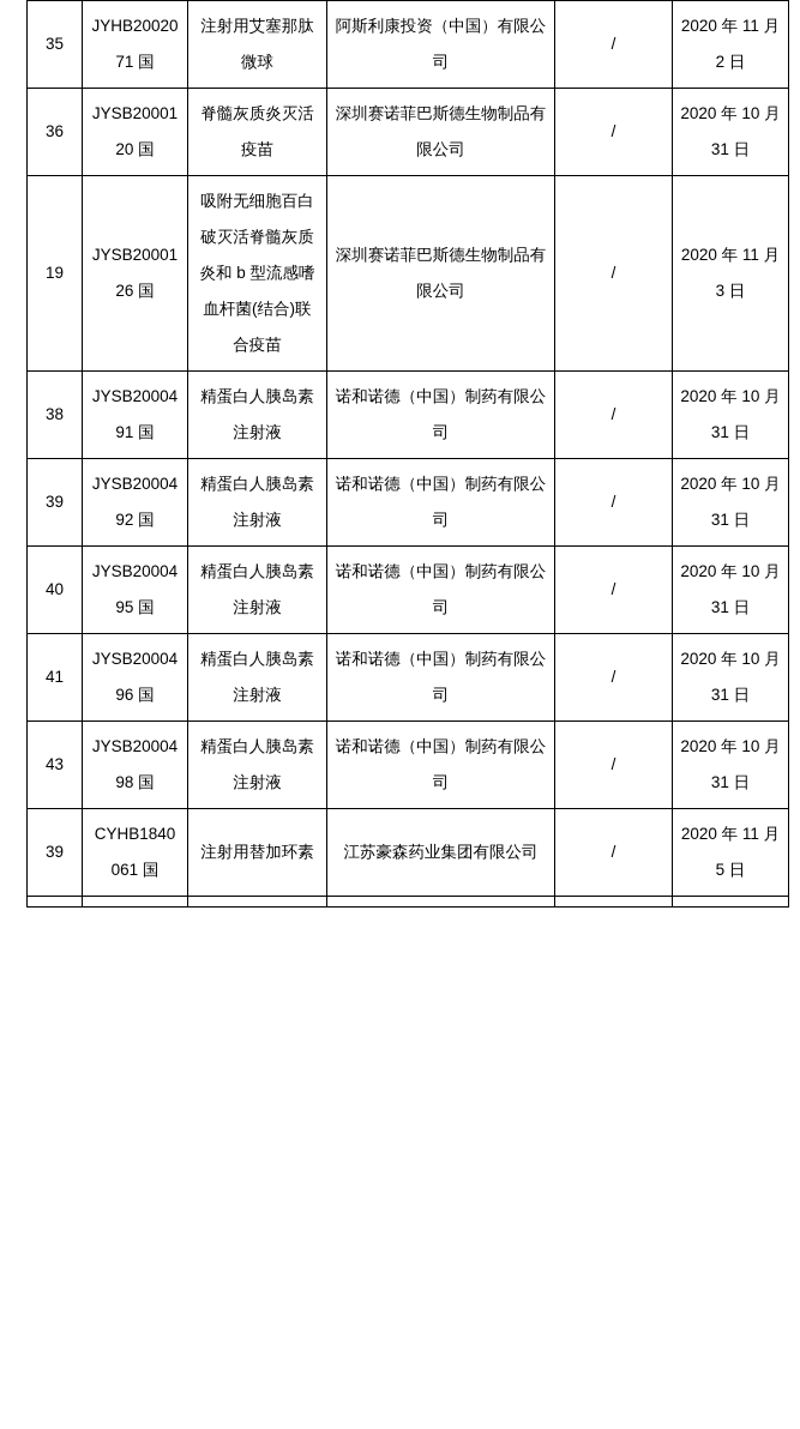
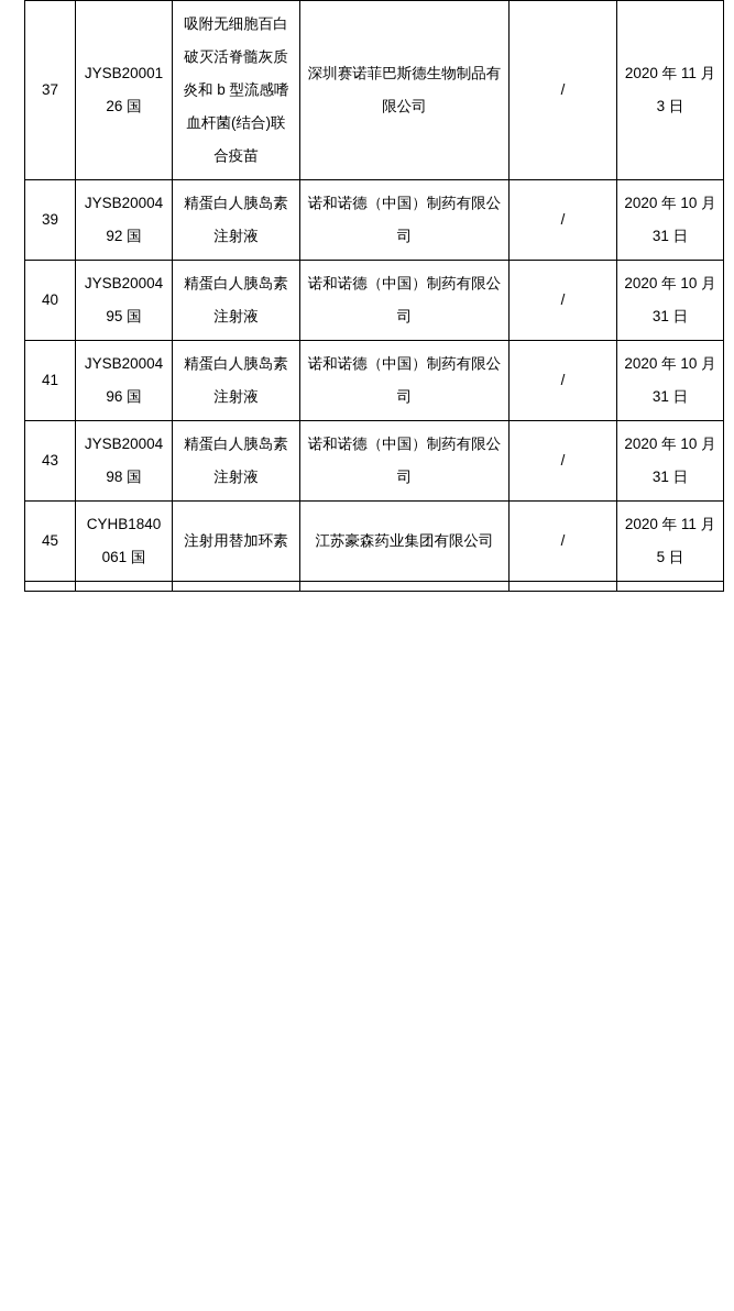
- 35	JYHB2002071 国	注射用艾塞那肽微球	阿斯利康投资（中国）有限公司	/	2020 年 11 月 2 日
- 36	JYSB2000120 国	脊髓灰质炎灭活疫苗	深圳赛诺菲巴斯德生物制品有限公司	/	2020 年 10 月 31 日
- 19	JYSB2000126 国	吸附无细胞百白破灭活脊髓灰质炎和 b 型流感嗜血杆菌(结合)联合疫苗	深圳赛诺菲巴斯德生物制品有限公司	/	2020 年 11 月 3 日
+ 37	JYSB2000126 国	吸附无细胞百白破灭活脊髓灰质炎和 b 型流感嗜血杆菌(结合)联合疫苗	深圳赛诺菲巴斯德生物制品有限公司	/	2020 年 11 月 3 日
- 38	JYSB2000491 国	精蛋白人胰岛素注射液	诺和诺德（中国）制药有限公司	/	2020 年 10 月 31 日
  39	JYSB2000492 国	精蛋白人胰岛素注射液	诺和诺德（中国）制药有限公司	/	2020 年 10 月 31 日
  40	JYSB2000495 国	精蛋白人胰岛素注射液	诺和诺德（中国）制药有限公司	/	2020 年 10 月 31 日
  41	JYSB2000496 国	精蛋白人胰岛素注射液	诺和诺德（中国）制药有限公司	/	2020 年 10 月 31 日
  43	JYSB2000498 国	精蛋白人胰岛素注射液	诺和诺德（中国）制药有限公司	/	2020 年 10 月 31 日
- 39	CYHB1840061 国	注射用替加环素	江苏豪森药业集团有限公司	/	2020 年 11 月 5 日
+ 45	CYHB1840061 国	注射用替加环素	江苏豪森药业集团有限公司	/	2020 年 11 月 5 日
